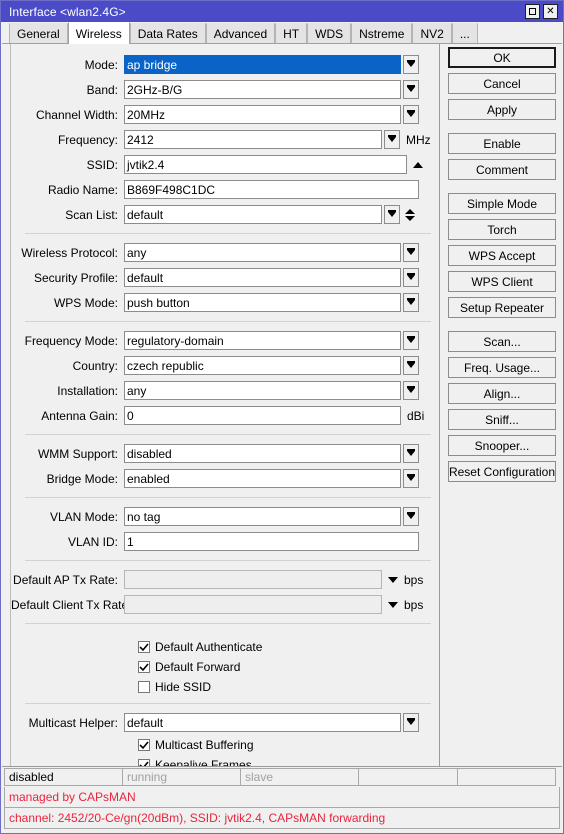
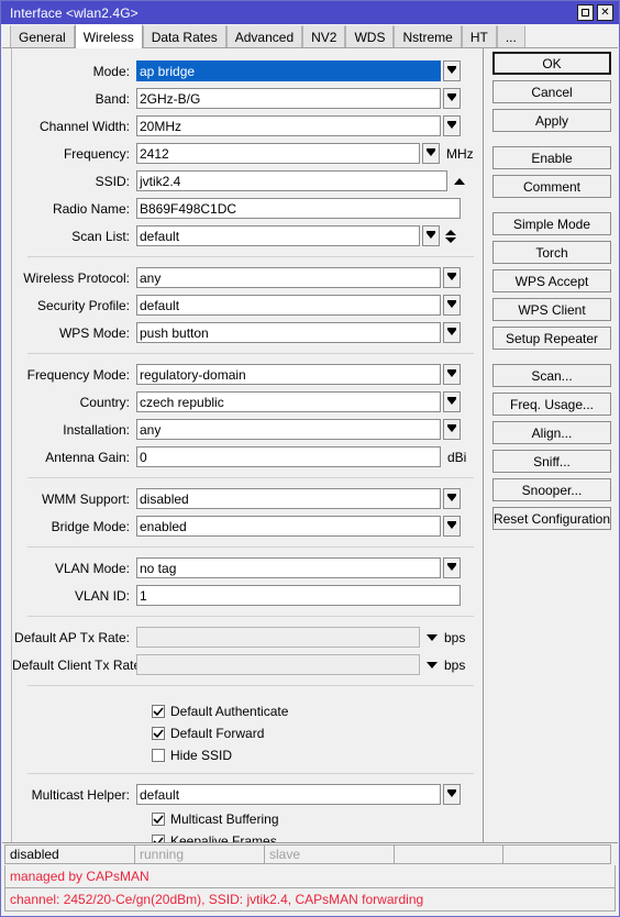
  Interface <wlan2.4G>
  ✕
  General
  Wireless
  Data Rates
  Advanced
- HT
+ NV2
  WDS
  Nstreme
- NV2
+ HT
  ...
  Mode:
  ap bridge
  Band:
  2GHz-B/G
  Channel Width:
  20MHz
  Frequency:
  2412
  MHz
  SSID:
  jvtik2.4
  Radio Name:
  B869F498C1DC
  Scan List:
  default
  Wireless Protocol:
  any
  Security Profile:
  default
  WPS Mode:
  push button
  Frequency Mode:
  regulatory-domain
  Country:
  czech republic
  Installation:
  any
  Antenna Gain:
  0
  dBi
  WMM Support:
  disabled
  Bridge Mode:
  enabled
  VLAN Mode:
  no tag
  VLAN ID:
  1
  Default AP Tx Rate:
  bps
  Default Client Tx Rat
  bps
  Default Authenticate
  Default Forward
  Hide SSID
  Multicast Helper:
  default
  Multicast Buffering
  Keepalive Frames
  OK
  Cancel
  Apply
  Enable
  Comment
  Simple Mode
  Torch
  WPS Accept
  WPS Client
  Setup Repeater
  Scan...
  Freq. Usage...
  Align...
  Sniff...
  Snooper...
  Reset Configuration
  disabled
  running
  slave
  managed by CAPsMAN
  channel: 2452/20-Ce/gn(20dBm), SSID: jvtik2.4, CAPsMAN forwarding
